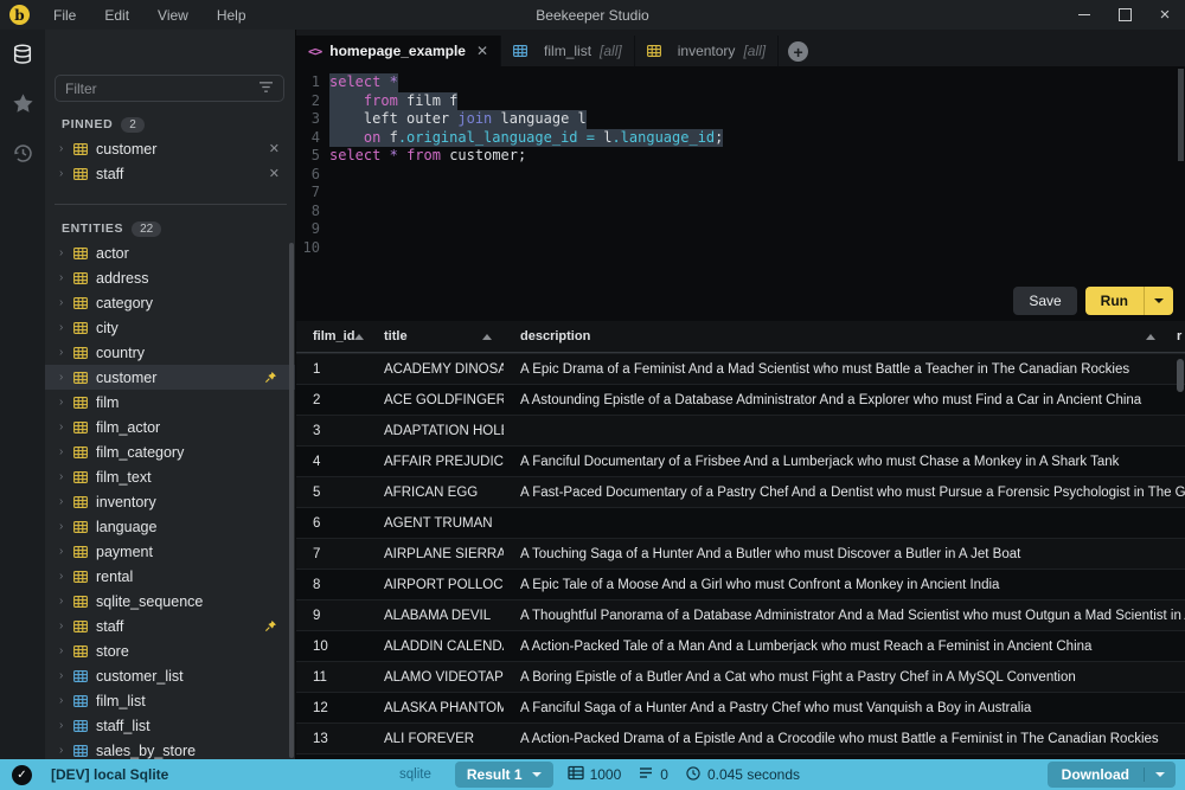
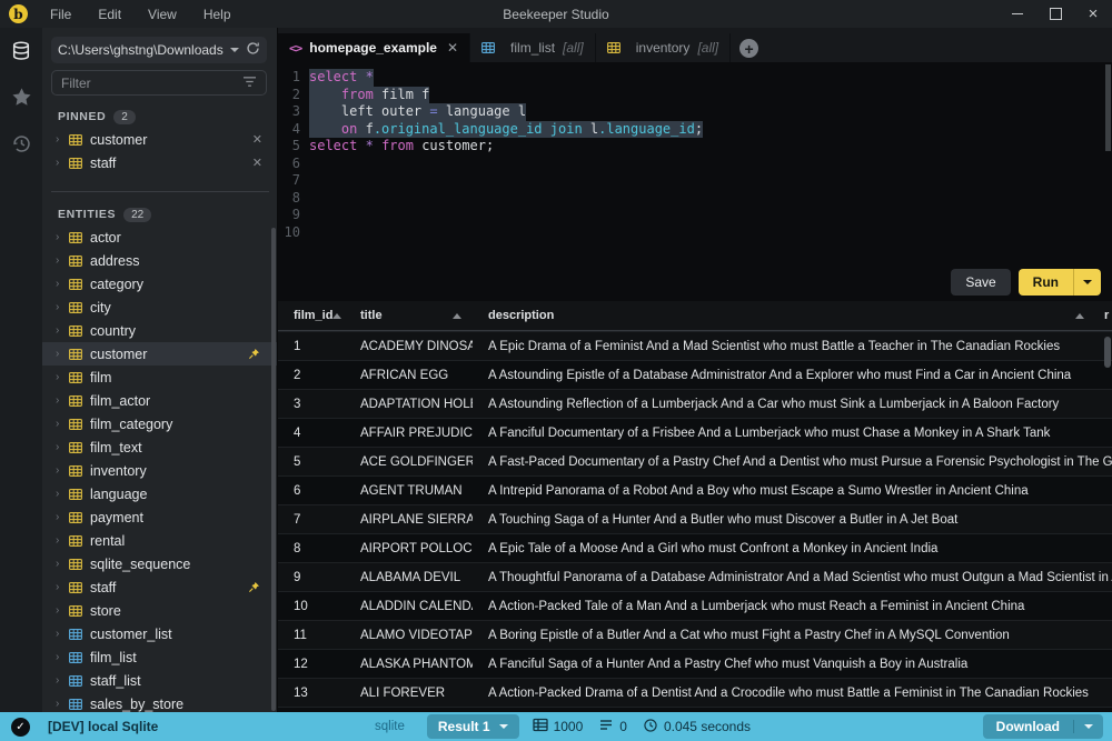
  b
  File
  Edit
  View
  Help
  Beekeeper Studio
  ×
+ C:\Users\ghstng\Downloads
  Filter
  PINNED
  2
  ›
  customer
  ✕
  ›
  staff
  ✕
  ENTITIES
  22
  ›
  actor
  ›
  address
  ›
  category
  ›
  city
  ›
  country
  ›
  customer
  ›
  film
  ›
  film_actor
  ›
  film_category
  ›
  film_text
  ›
  inventory
  ›
  language
  ›
  payment
  ›
  rental
  ›
  sqlite_sequence
  ›
  staff
  ›
  store
  ›
  customer_list
  ›
  film_list
  ›
  staff_list
  ›
  sales_by_store
  <>
  homepage_example
  ✕
  film_list
  [all]
  inventory
  [all]
  +
  1
  select *
  2
  from film f
  3
- left outer join language l
+ left outer = language l
  4
- on f.original_language_id = l.language_id;
+ on f.original_language_id join l.language_id;
  5
  select * from customer;
  6
  7
  8
  9
  10
  Save
  Run
  film_id
  title
  description
  r
  1
  ACADEMY DINOSA
  A Epic Drama of a Feminist And a Mad Scientist who must Battle a Teacher in The Canadian Rockies
  2
- ACE GOLDFINGER
+ AFRICAN EGG
  A Astounding Epistle of a Database Administrator And a Explorer who must Find a Car in Ancient China
  3
  ADAPTATION HOL
+ A Astounding Reflection of a Lumberjack And a Car who must Sink a Lumberjack in A Baloon Factory
  4
  AFFAIR PREJUDIC
  A Fanciful Documentary of a Frisbee And a Lumberjack who must Chase a Monkey in A Shark Tank
  5
- AFRICAN EGG
+ ACE GOLDFINGER
  A Fast-Paced Documentary of a Pastry Chef And a Dentist who must Pursue a Forensic Psychologist in The G
  6
  AGENT TRUMAN
+ A Intrepid Panorama of a Robot And a Boy who must Escape a Sumo Wrestler in Ancient China
  7
  AIRPLANE SIERRA
  A Touching Saga of a Hunter And a Butler who must Discover a Butler in A Jet Boat
  8
  AIRPORT POLLOC
  A Epic Tale of a Moose And a Girl who must Confront a Monkey in Ancient India
  9
  ALABAMA DEVIL
  A Thoughtful Panorama of a Database Administrator And a Mad Scientist who must Outgun a Mad Scientist in
  10
  ALADDIN CALEND
  A Action-Packed Tale of a Man And a Lumberjack who must Reach a Feminist in Ancient China
  11
  ALAMO VIDEOTAP
  A Boring Epistle of a Butler And a Cat who must Fight a Pastry Chef in A MySQL Convention
  12
  ALASKA PHANTOM
  A Fanciful Saga of a Hunter And a Pastry Chef who must Vanquish a Boy in Australia
  13
  ALI FOREVER
- A Action-Packed Drama of a Epistle And a Crocodile who must Battle a Feminist in The Canadian Rockies
+ A Action-Packed Drama of a Dentist And a Crocodile who must Battle a Feminist in The Canadian Rockies
  ✓
  [DEV] local Sqlite
  sqlite
  Result 1
  1000
  0
  0.045 seconds
  Download
